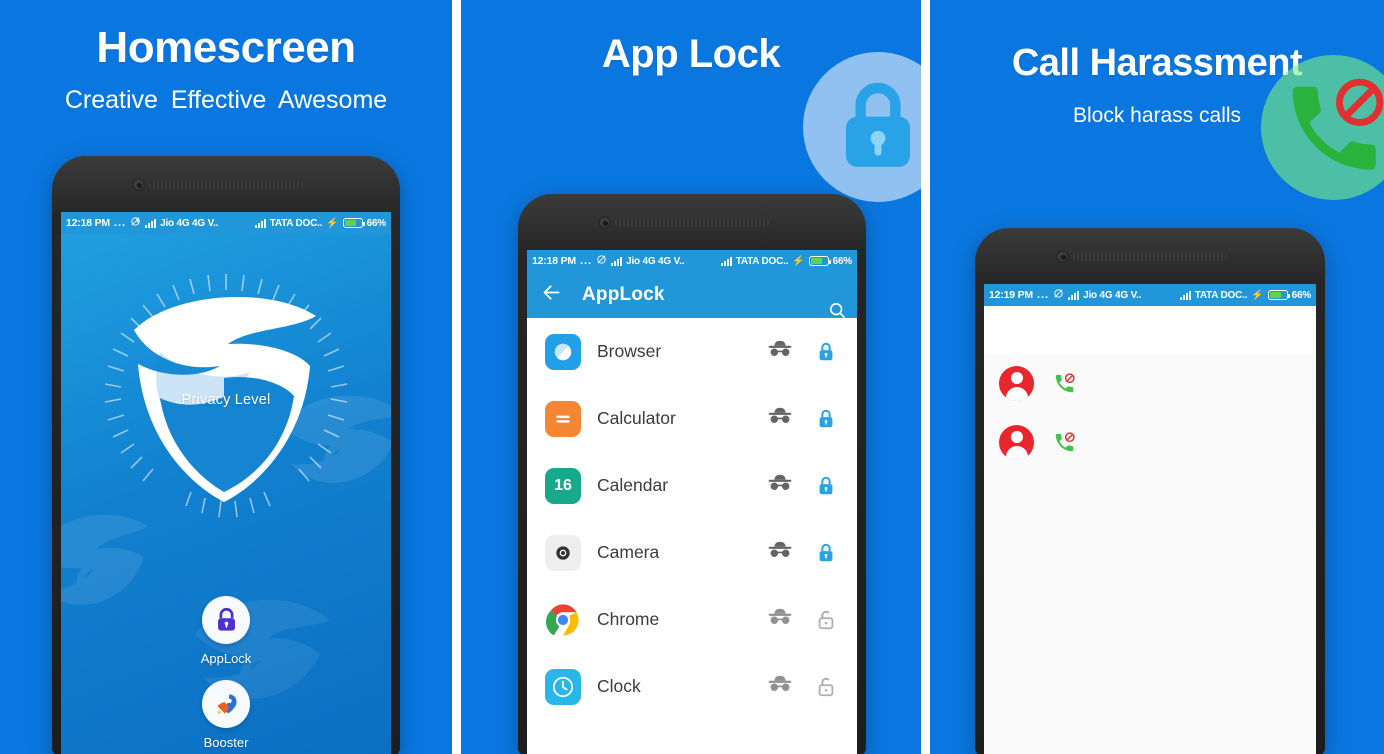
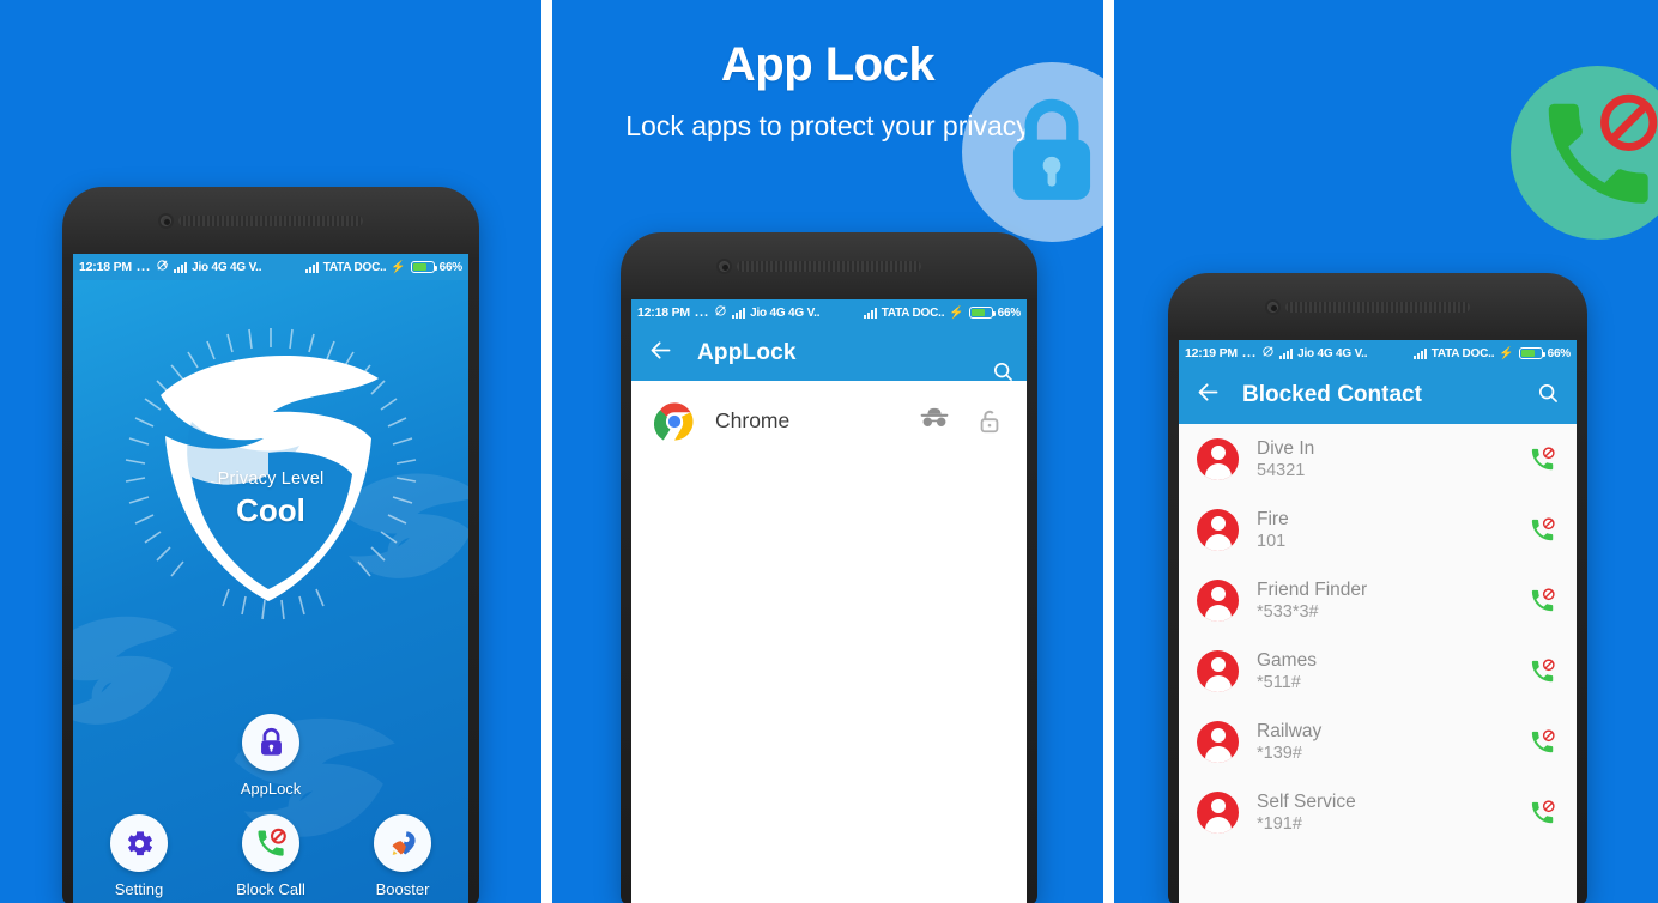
- Homescreen
- Creative Effective Awesome
  12:18 PM
  ...
  Jio 4G 4G V..
  TATA DOC..
  ⚡
  66%
  Privacy Level
+ Cool
  AppLock
+ Setting
+ Block Call
  Booster
  App Lock
+ Lock apps to protect your privacy
  12:18 PM
  ...
  Jio 4G 4G V..
  TATA DOC..
  ⚡
  66%
  AppLock
- Browser
- Calculator
- 16
- Calendar
- Camera
  Chrome
- Clock
- Call Harassment
- Block harass calls
  12:19 PM
  ...
  Jio 4G 4G V..
  TATA DOC..
  ⚡
  66%
+ Blocked Contact
+ Dive In
+ 54321
+ Fire
+ 101
+ Friend Finder
+ *533*3#
+ Games
+ *511#
+ Railway
+ *139#
+ Self Service
+ *191#
